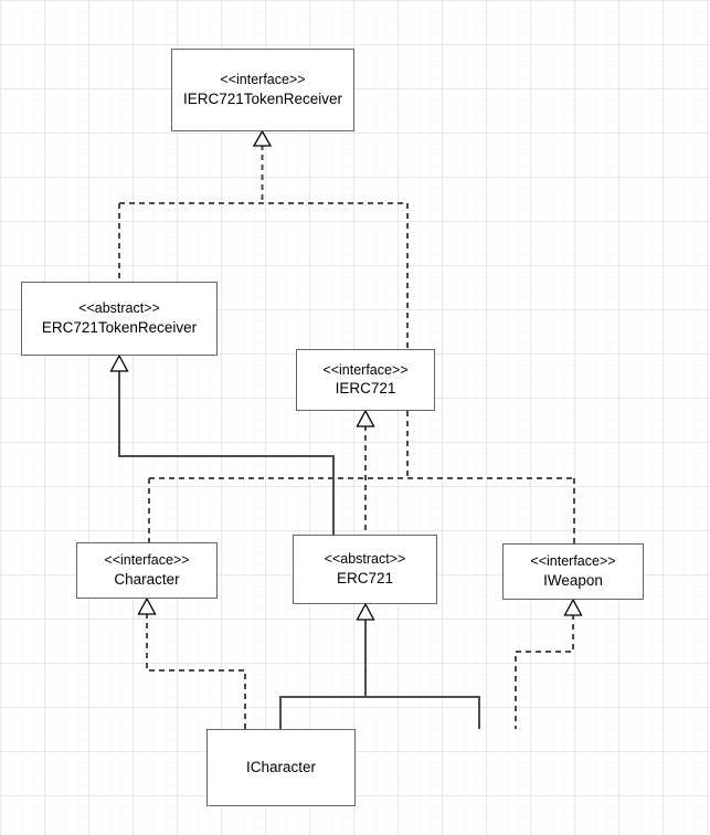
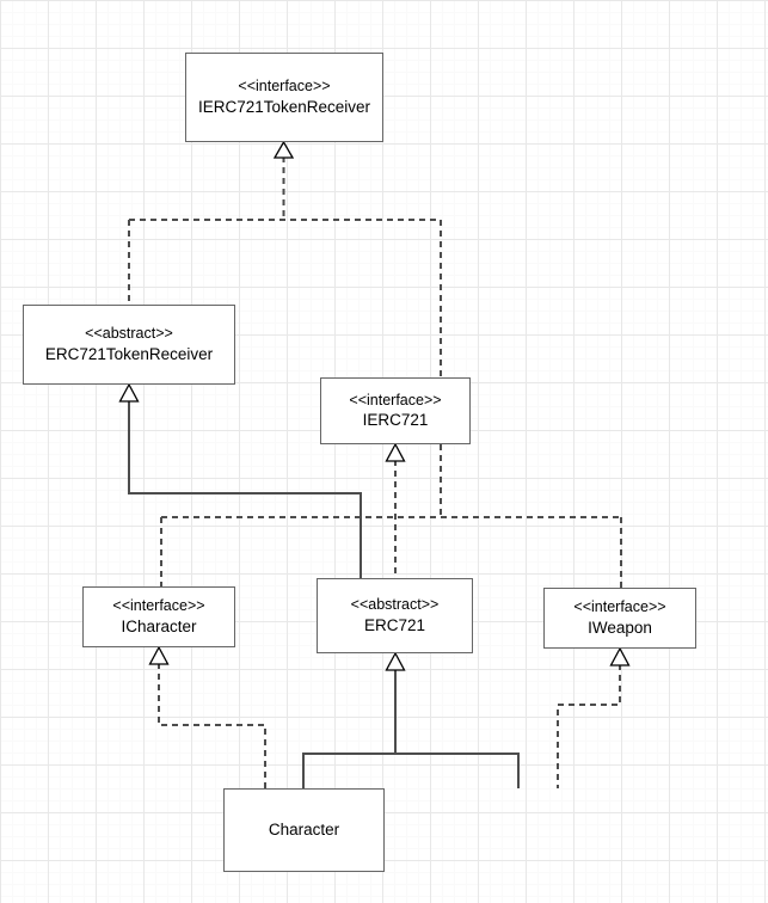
  <<interface>>
  IERC721TokenReceiver
  <<abstract>>
  ERC721TokenReceiver
  <<interface>>
  IERC721
  <<interface>>
- Character
+ ICharacter
  <<abstract>>
  ERC721
  <<interface>>
  IWeapon
- ICharacter
+ Character
